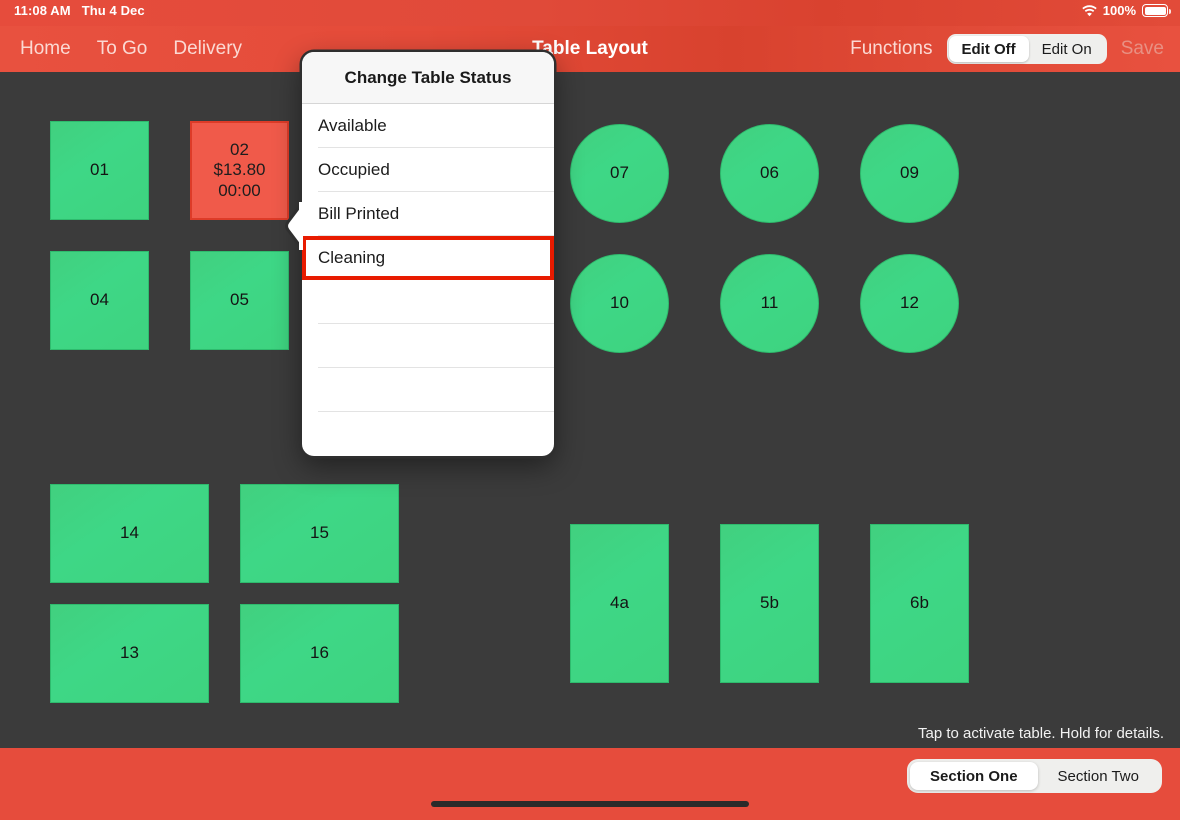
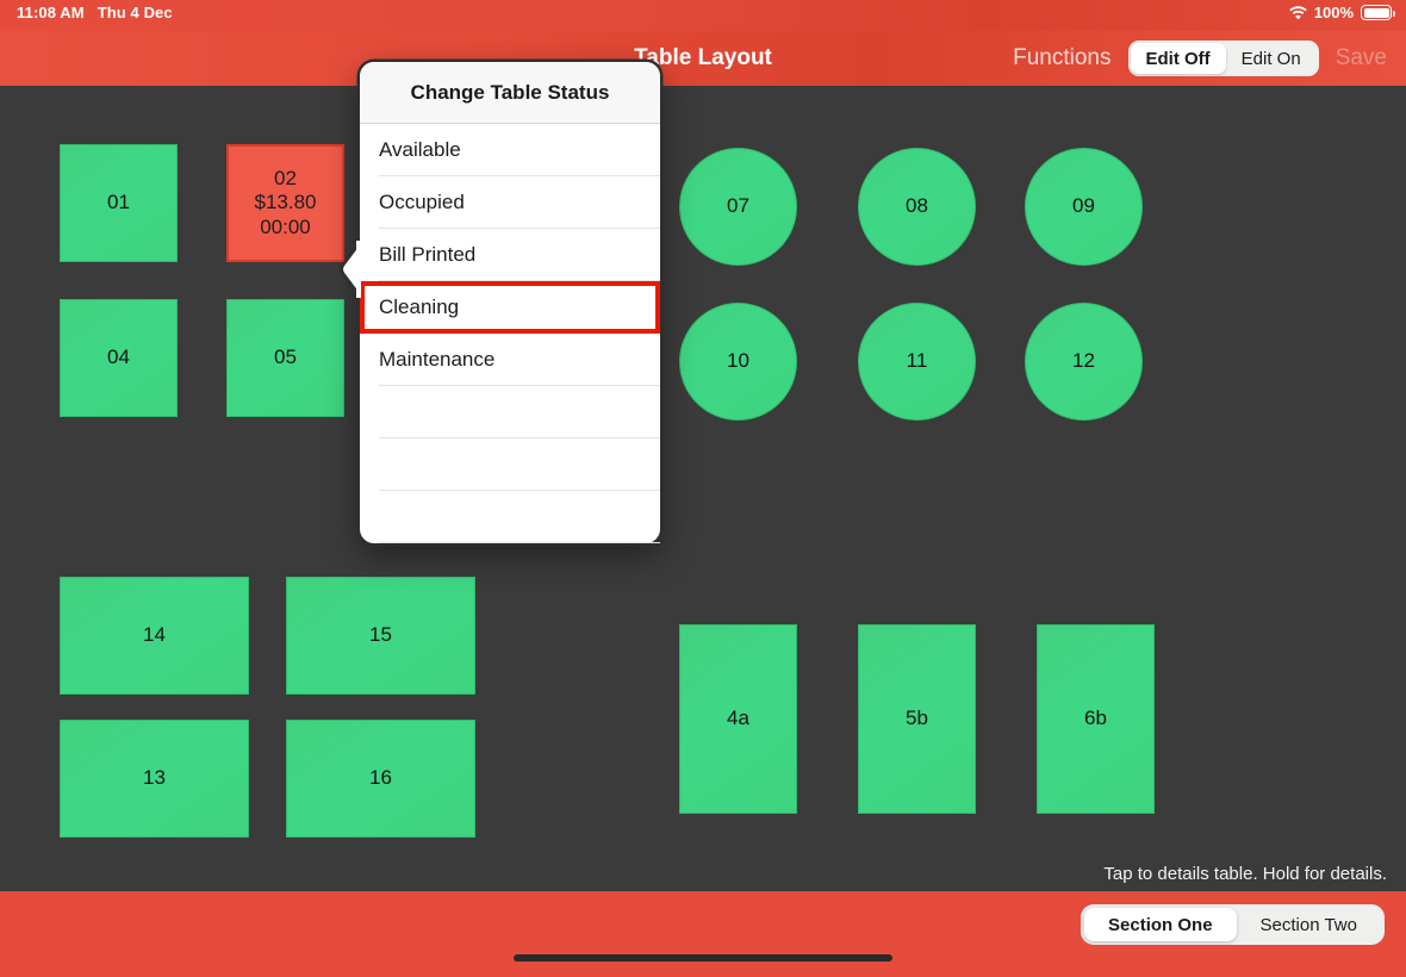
  11:08 AM
  Thu 4 Dec
  100%
  Table Layout
- Home
- To Go
- Delivery
  Functions
  Edit Off
  Edit On
  Save
  01
  02
  $13.80
  00:00
  07
- 06
+ 08
  09
  04
  05
  10
  11
  12
  14
  15
  13
  16
  4a
  5b
  6b
- Tap to activate table. Hold for details.
+ Tap to details table. Hold for details.
  Change Table Status
  Available
  Occupied
  Bill Printed
  Cleaning
+ Maintenance
  Section One
  Section Two
